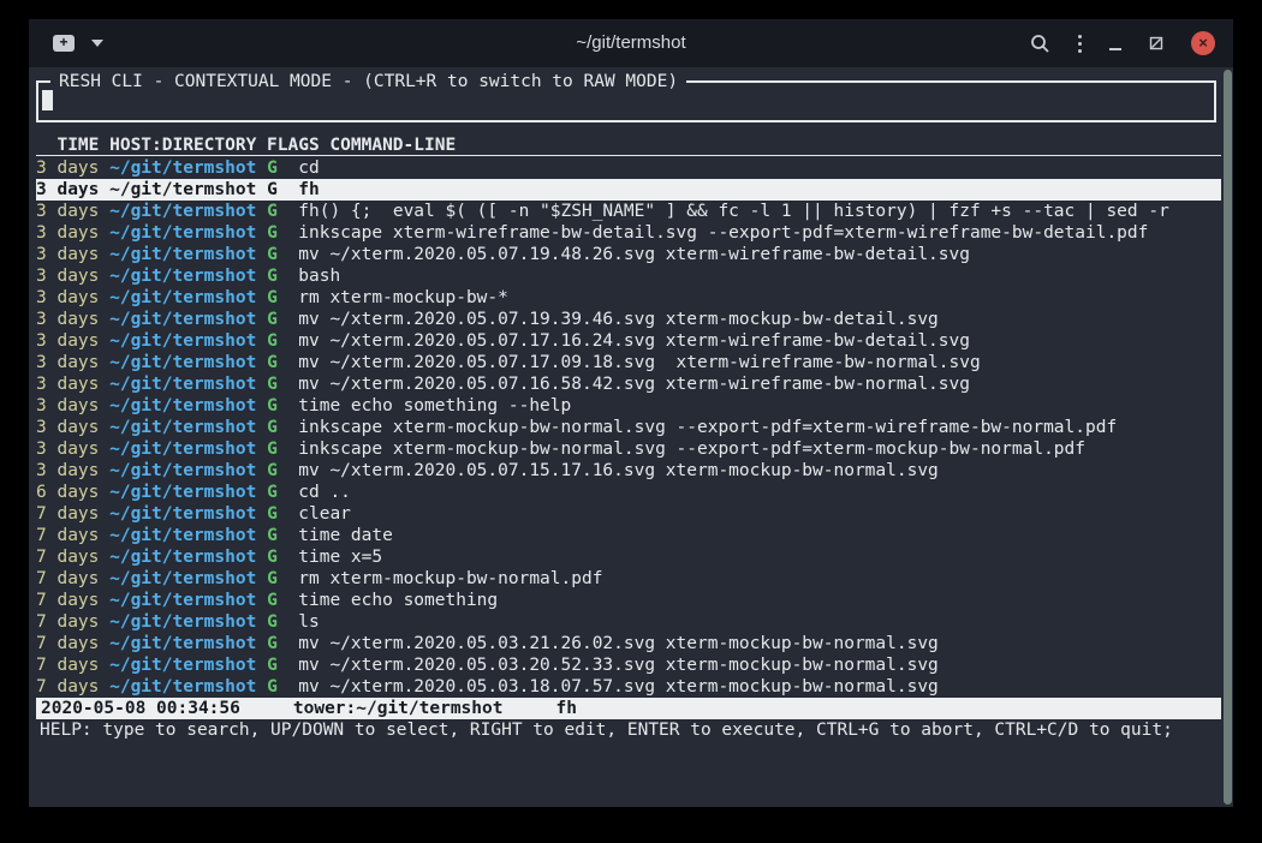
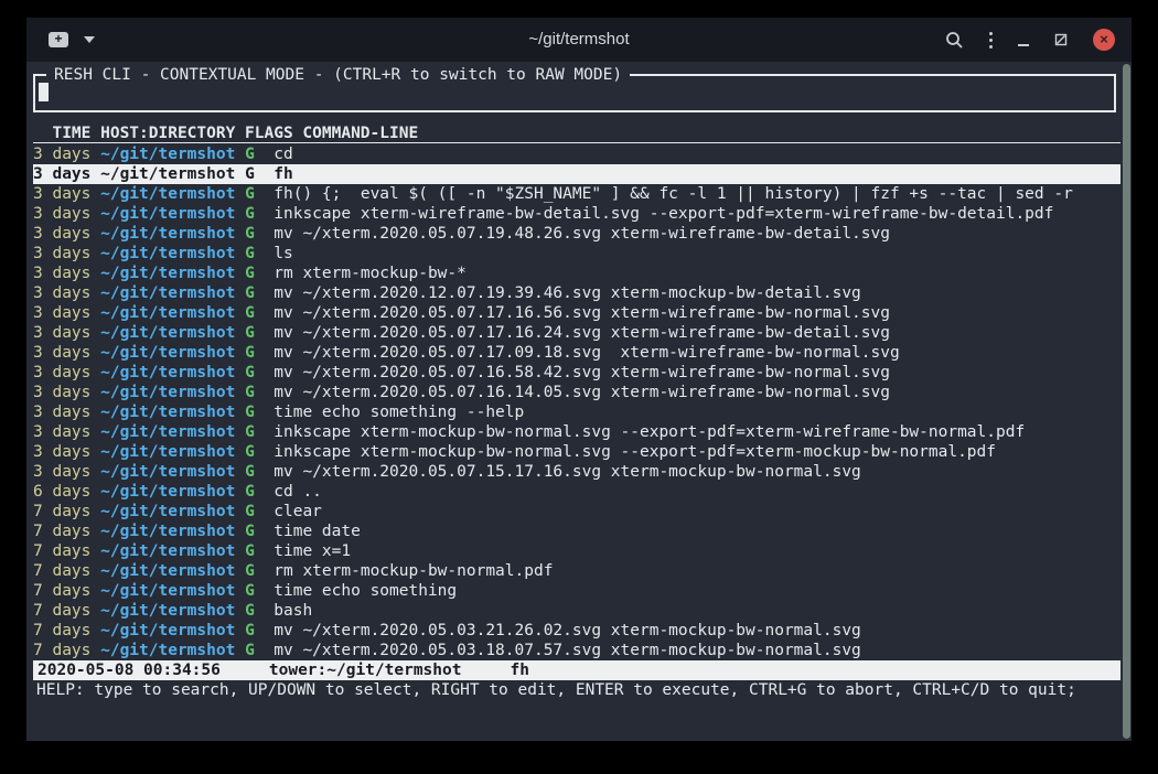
  +
  ~/git/termshot
  ×
  RESH CLI - CONTEXTUAL MODE - (CTRL+R to switch to RAW MODE)
  TIME HOST:DIRECTORY FLAGS COMMAND-LINE
  3 days ~/git/termshot G cd
  3 days ~/git/termshot G fh
  3 days ~/git/termshot G fh() {; eval $( ([ -n "$ZSH_NAME" ] && fc -l 1 || history) | fzf +s --tac | sed -r
  3 days ~/git/termshot G inkscape xterm-wireframe-bw-detail.svg --export-pdf=xterm-wireframe-bw-detail.pdf
  3 days ~/git/termshot G mv ~/xterm.2020.05.07.19.48.26.svg xterm-wireframe-bw-detail.svg
- 3 days ~/git/termshot G bash
+ 3 days ~/git/termshot G ls
  3 days ~/git/termshot G rm xterm-mockup-bw-*
- 3 days ~/git/termshot G mv ~/xterm.2020.05.07.19.39.46.svg xterm-mockup-bw-detail.svg
+ 3 days ~/git/termshot G mv ~/xterm.2020.12.07.19.39.46.svg xterm-mockup-bw-detail.svg
+ 3 days ~/git/termshot G mv ~/xterm.2020.05.07.17.16.56.svg xterm-wireframe-bw-normal.svg
  3 days ~/git/termshot G mv ~/xterm.2020.05.07.17.16.24.svg xterm-wireframe-bw-detail.svg
  3 days ~/git/termshot G mv ~/xterm.2020.05.07.17.09.18.svg xterm-wireframe-bw-normal.svg
  3 days ~/git/termshot G mv ~/xterm.2020.05.07.16.58.42.svg xterm-wireframe-bw-normal.svg
+ 3 days ~/git/termshot G mv ~/xterm.2020.05.07.16.14.05.svg xterm-wireframe-bw-normal.svg
  3 days ~/git/termshot G time echo something --help
  3 days ~/git/termshot G inkscape xterm-mockup-bw-normal.svg --export-pdf=xterm-wireframe-bw-normal.pdf
  3 days ~/git/termshot G inkscape xterm-mockup-bw-normal.svg --export-pdf=xterm-mockup-bw-normal.pdf
  3 days ~/git/termshot G mv ~/xterm.2020.05.07.15.17.16.svg xterm-mockup-bw-normal.svg
  6 days ~/git/termshot G cd ..
  7 days ~/git/termshot G clear
  7 days ~/git/termshot G time date
- 7 days ~/git/termshot G time x=5
+ 7 days ~/git/termshot G time x=1
  7 days ~/git/termshot G rm xterm-mockup-bw-normal.pdf
  7 days ~/git/termshot G time echo something
- 7 days ~/git/termshot G ls
+ 7 days ~/git/termshot G bash
  7 days ~/git/termshot G mv ~/xterm.2020.05.03.21.26.02.svg xterm-mockup-bw-normal.svg
- 7 days ~/git/termshot G mv ~/xterm.2020.05.03.20.52.33.svg xterm-mockup-bw-normal.svg
  7 days ~/git/termshot G mv ~/xterm.2020.05.03.18.07.57.svg xterm-mockup-bw-normal.svg
  2020-05-08 00:34:56 tower:~/git/termshot fh
  HELP: type to search, UP/DOWN to select, RIGHT to edit, ENTER to execute, CTRL+G to abort, CTRL+C/D to quit;
